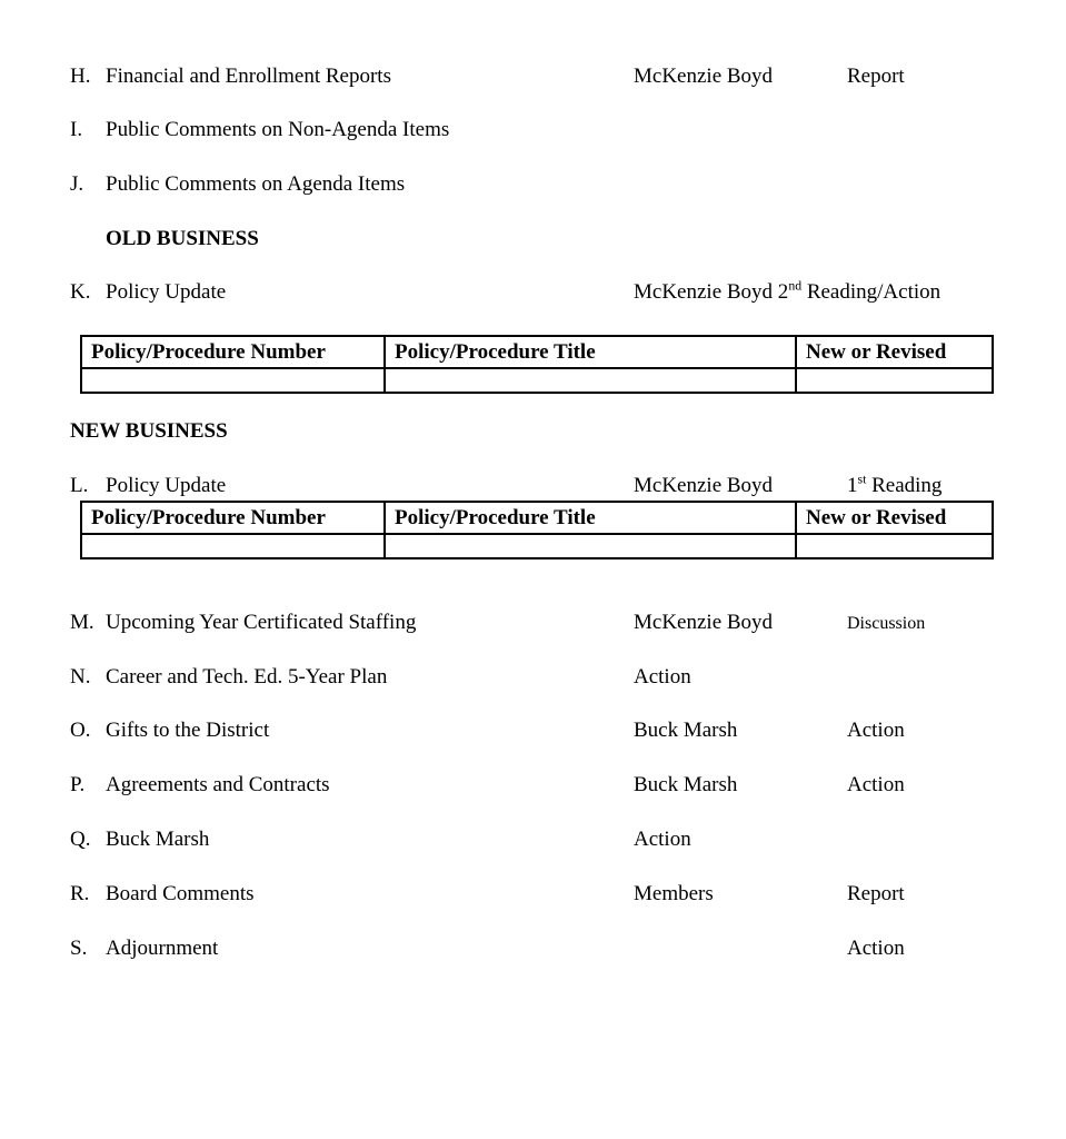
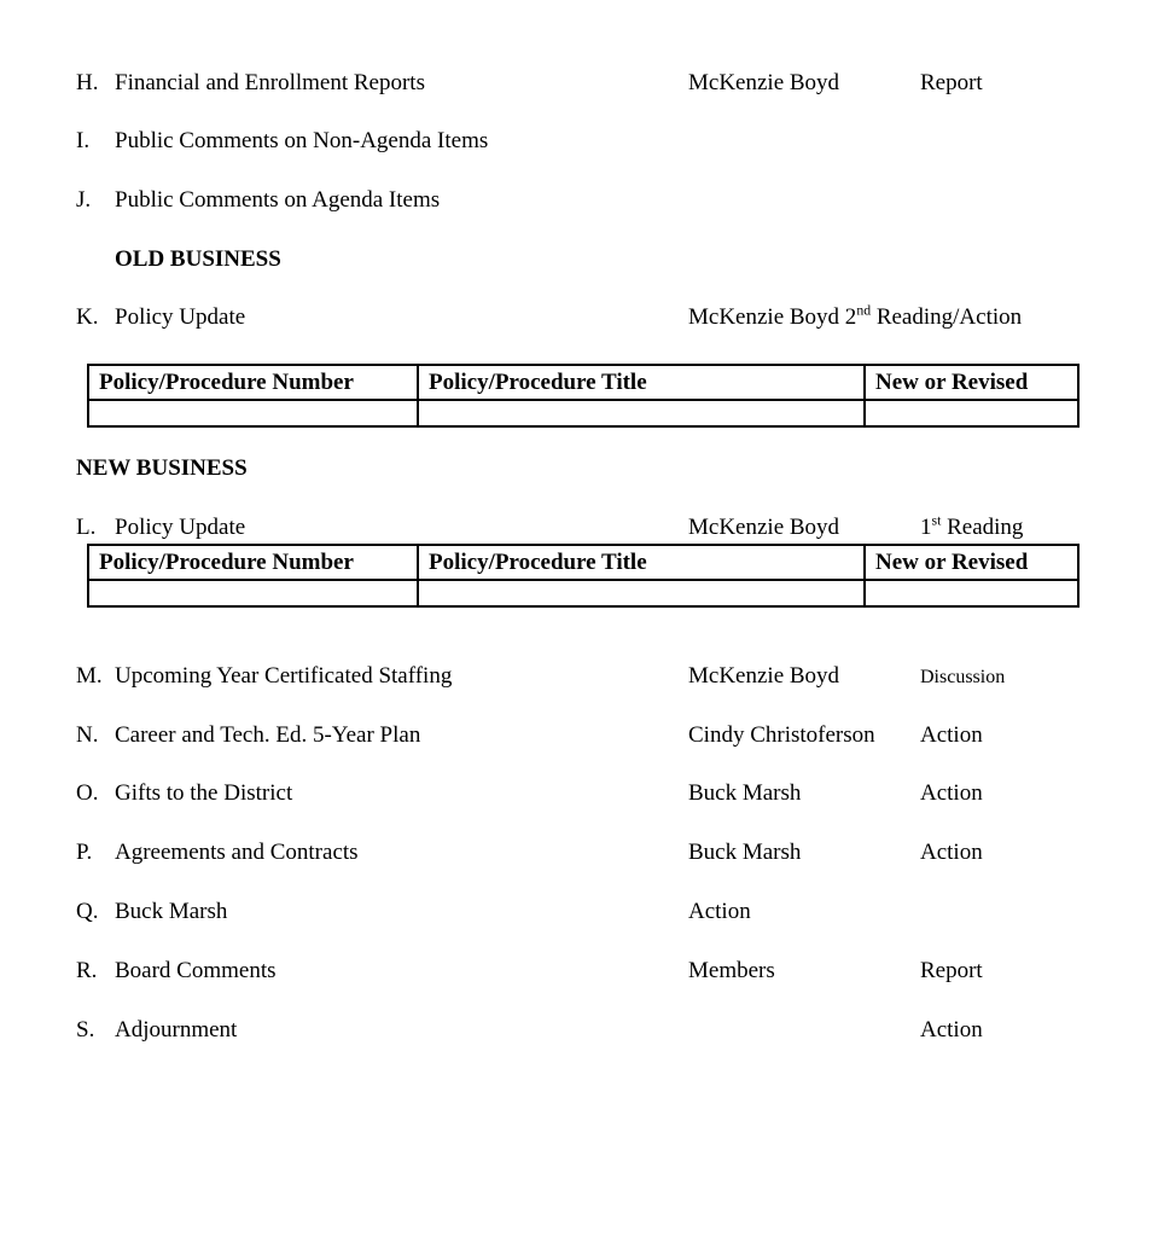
  H.
  Financial and Enrollment Reports
  McKenzie Boyd
  Report
  I.
  Public Comments on Non-Agenda Items
  J.
  Public Comments on Agenda Items
  OLD BUSINESS
  K.
  Policy Update
  McKenzie Boyd 2nd Reading/Action
  Policy/Procedure Number	Policy/Procedure Title	New or Revised
  NEW BUSINESS
  L.
  Policy Update
  McKenzie Boyd
  1st Reading
  Policy/Procedure Number	Policy/Procedure Title	New or Revised
  M.
  Upcoming Year Certificated Staffing
  McKenzie Boyd
  Discussion
  N.
  Career and Tech. Ed. 5-Year Plan
+ Cindy Christoferson
  Action
  O.
  Gifts to the District
  Buck Marsh
  Action
  P.
  Agreements and Contracts
  Buck Marsh
  Action
  Q.
  Buck Marsh
  Action
  R.
  Board Comments
  Members
  Report
  S.
  Adjournment
  Action
